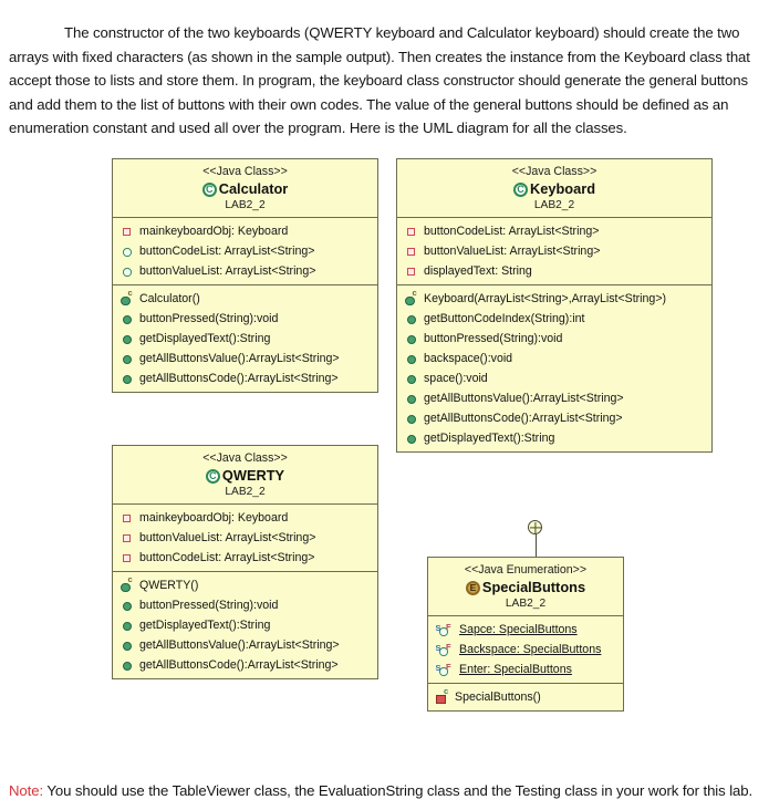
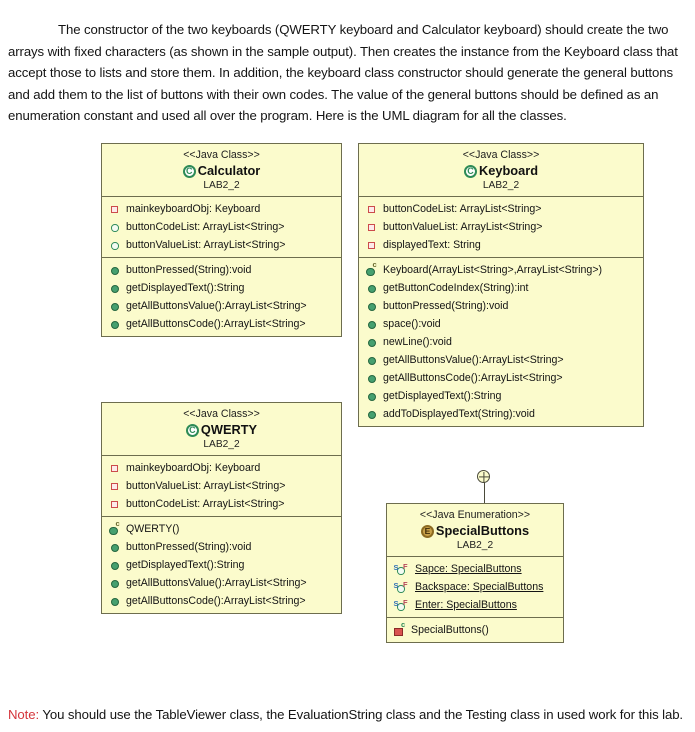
- The constructor of the two keyboards (QWERTY keyboard and Calculator keyboard) should create the two arrays with fixed characters (as shown in the sample output). Then creates the instance from the Keyboard class that accept those to lists and store them. In program, the keyboard class constructor should generate the general buttons and add them to the list of buttons with their own codes. The value of the general buttons should be defined as an enumeration constant and used all over the program. Here is the UML diagram for all the classes.
+ The constructor of the two keyboards (QWERTY keyboard and Calculator keyboard) should create the two arrays with fixed characters (as shown in the sample output). Then creates the instance from the Keyboard class that accept those to lists and store them. In addition, the keyboard class constructor should generate the general buttons and add them to the list of buttons with their own codes. The value of the general buttons should be defined as an enumeration constant and used all over the program. Here is the UML diagram for all the classes.
  <<Java Class>>
  Calculator
  LAB2_2
  mainkeyboardObj: Keyboard
  buttonCodeList: ArrayList<String>
  buttonValueList: ArrayList<String>
- Calculator()
  buttonPressed(String):void
  getDisplayedText():String
  getAllButtonsValue():ArrayList<String>
  getAllButtonsCode():ArrayList<String>
  <<Java Class>>
  Keyboard
  LAB2_2
  buttonCodeList: ArrayList<String>
  buttonValueList: ArrayList<String>
  displayedText: String
  Keyboard(ArrayList<String>,ArrayList<String>)
  getButtonCodeIndex(String):int
  buttonPressed(String):void
- backspace():void
  space():void
+ newLine():void
  getAllButtonsValue():ArrayList<String>
  getAllButtonsCode():ArrayList<String>
  getDisplayedText():String
+ addToDisplayedText(String):void
  <<Java Class>>
  QWERTY
  LAB2_2
  mainkeyboardObj: Keyboard
  buttonValueList: ArrayList<String>
  buttonCodeList: ArrayList<String>
  QWERTY()
  buttonPressed(String):void
  getDisplayedText():String
  getAllButtonsValue():ArrayList<String>
  getAllButtonsCode():ArrayList<String>
  <<Java Enumeration>>
  SpecialButtons
  LAB2_2
  S
  F
  Sapce: SpecialButtons
  S
  F
  Backspace: SpecialButtons
  S
  F
  Enter: SpecialButtons
  SpecialButtons()
- Note: You should use the TableViewer class, the EvaluationString class and the Testing class in your work for this lab.
+ Note: You should use the TableViewer class, the EvaluationString class and the Testing class in used work for this lab.
